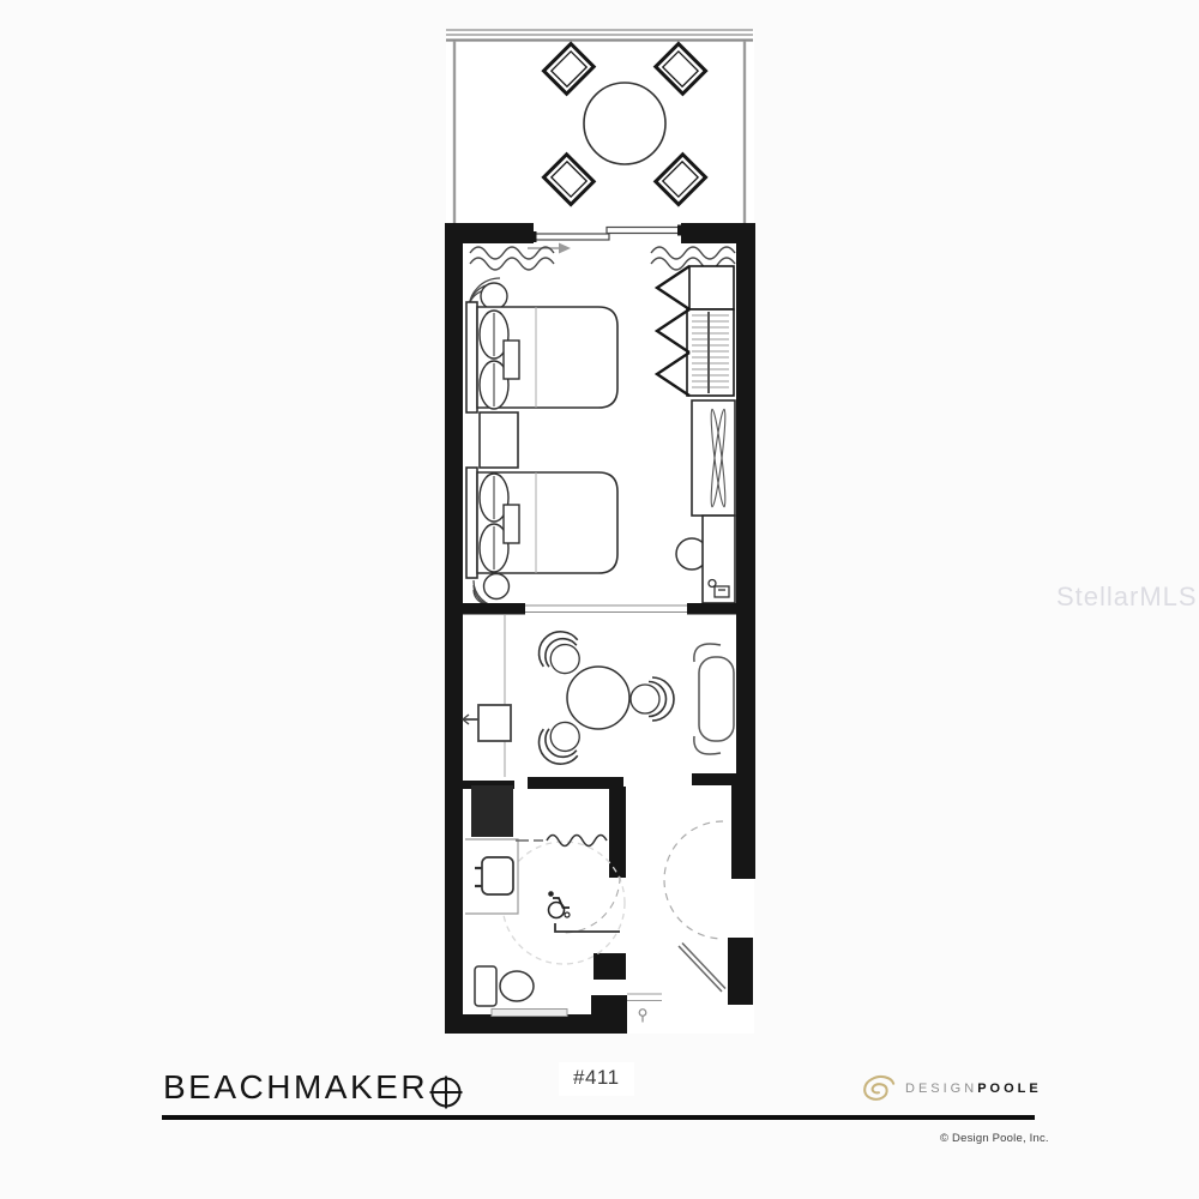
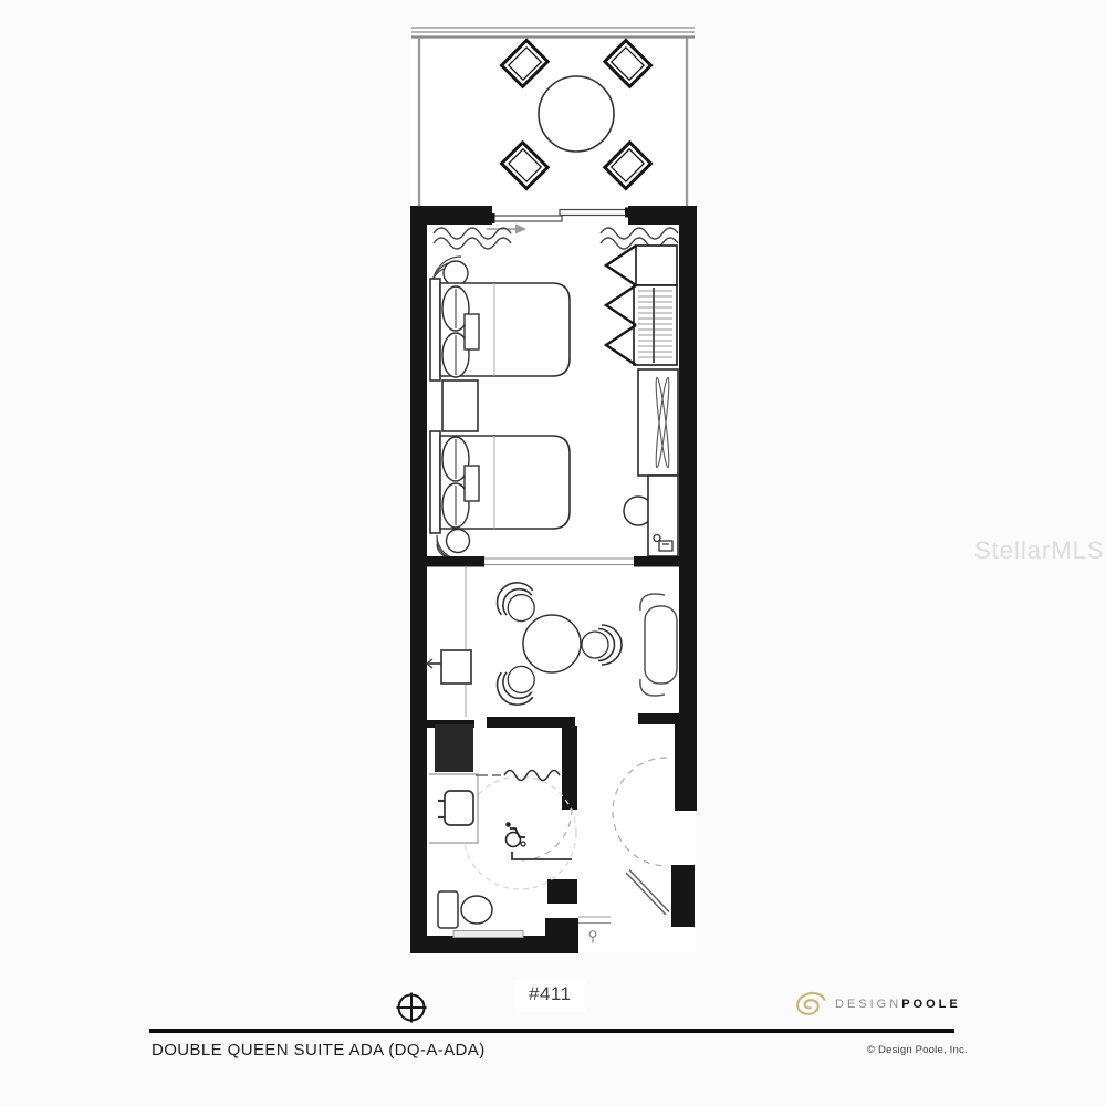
  StellarMLS
- BEACHMAKER
  #411
+ DOUBLE QUEEN SUITE ADA (DQ-A-ADA)
  DESIGNPOOLE
  © Design Poole, Inc.
